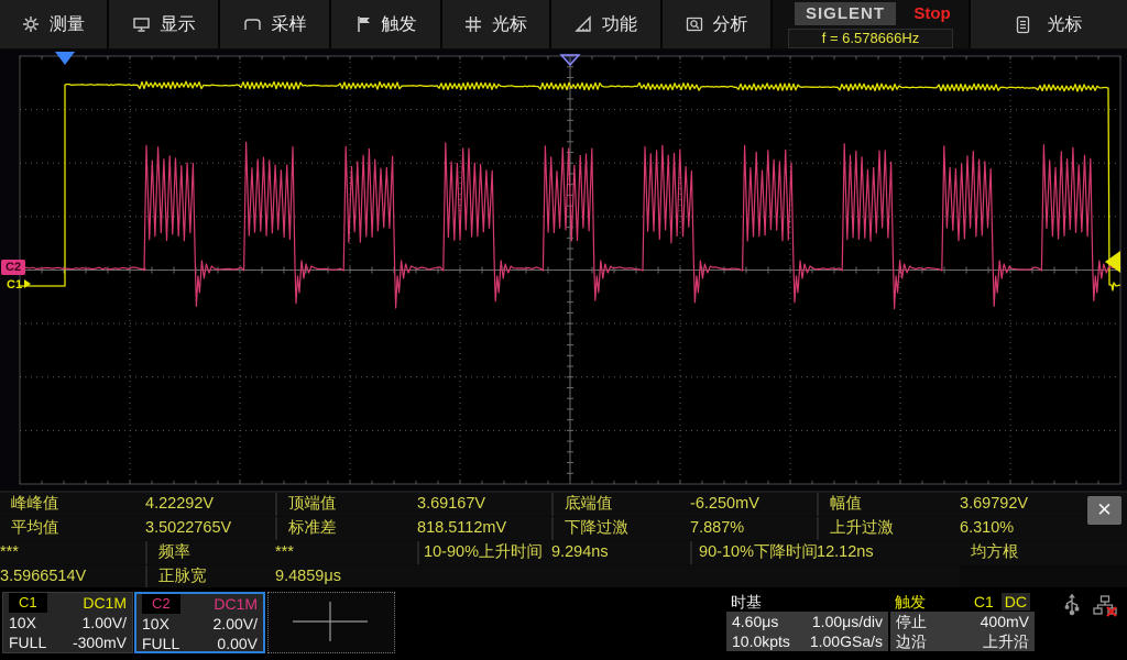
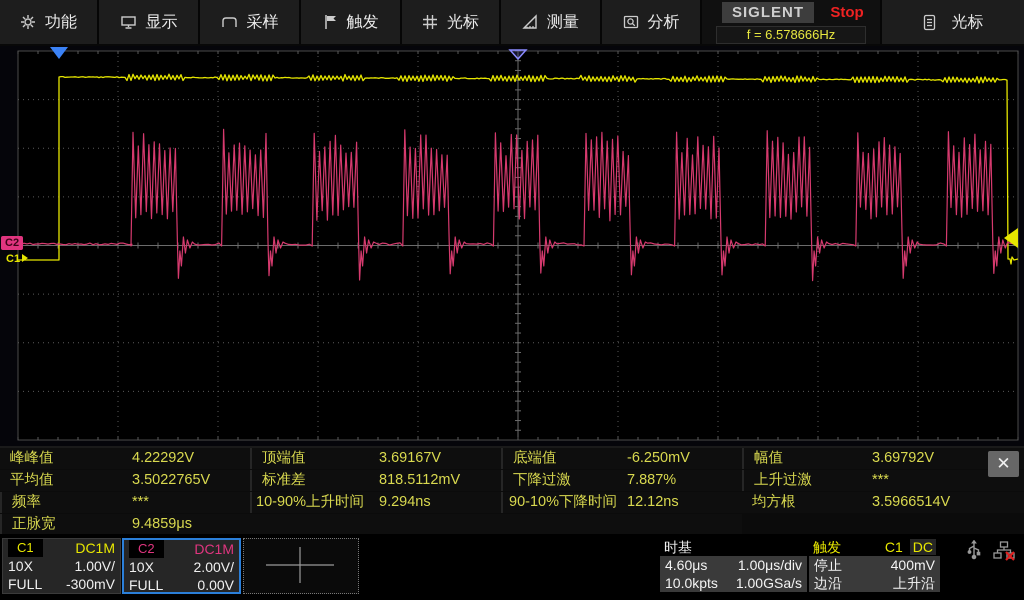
- 测量
+ 功能
  显示
  采样
  触发
  光标
- 功能
+ 测量
  分析
  SIGLENT
  Stop
  f = 6.578666Hz
  光标
  C2
  C1
  峰峰值
  4.22292V
  顶端值
  3.69167V
  底端值
  -6.250mV
  幅值
  3.69792V
  平均值
  3.5022765V
  标准差
  818.5112mV
  下降过激
  7.887%
  上升过激
- 6.310%
  ***
  频率
  ***
  10-90%上升时间
  9.294ns
  90-10%下降时间
  12.12ns
  均方根
  3.5966514V
  正脉宽
  9.4859μs
  ✕
  C1
  DC1M
  10X
  1.00V/
  FULL
  -300mV
  C2
  DC1M
  10X
  2.00V/
  FULL
  0.00V
  时基
  4.60μs
  1.00μs/div
  10.0kpts
  1.00GSa/s
  触发
  C1 DC
  停止
  400mV
  边沿
  上升沿
